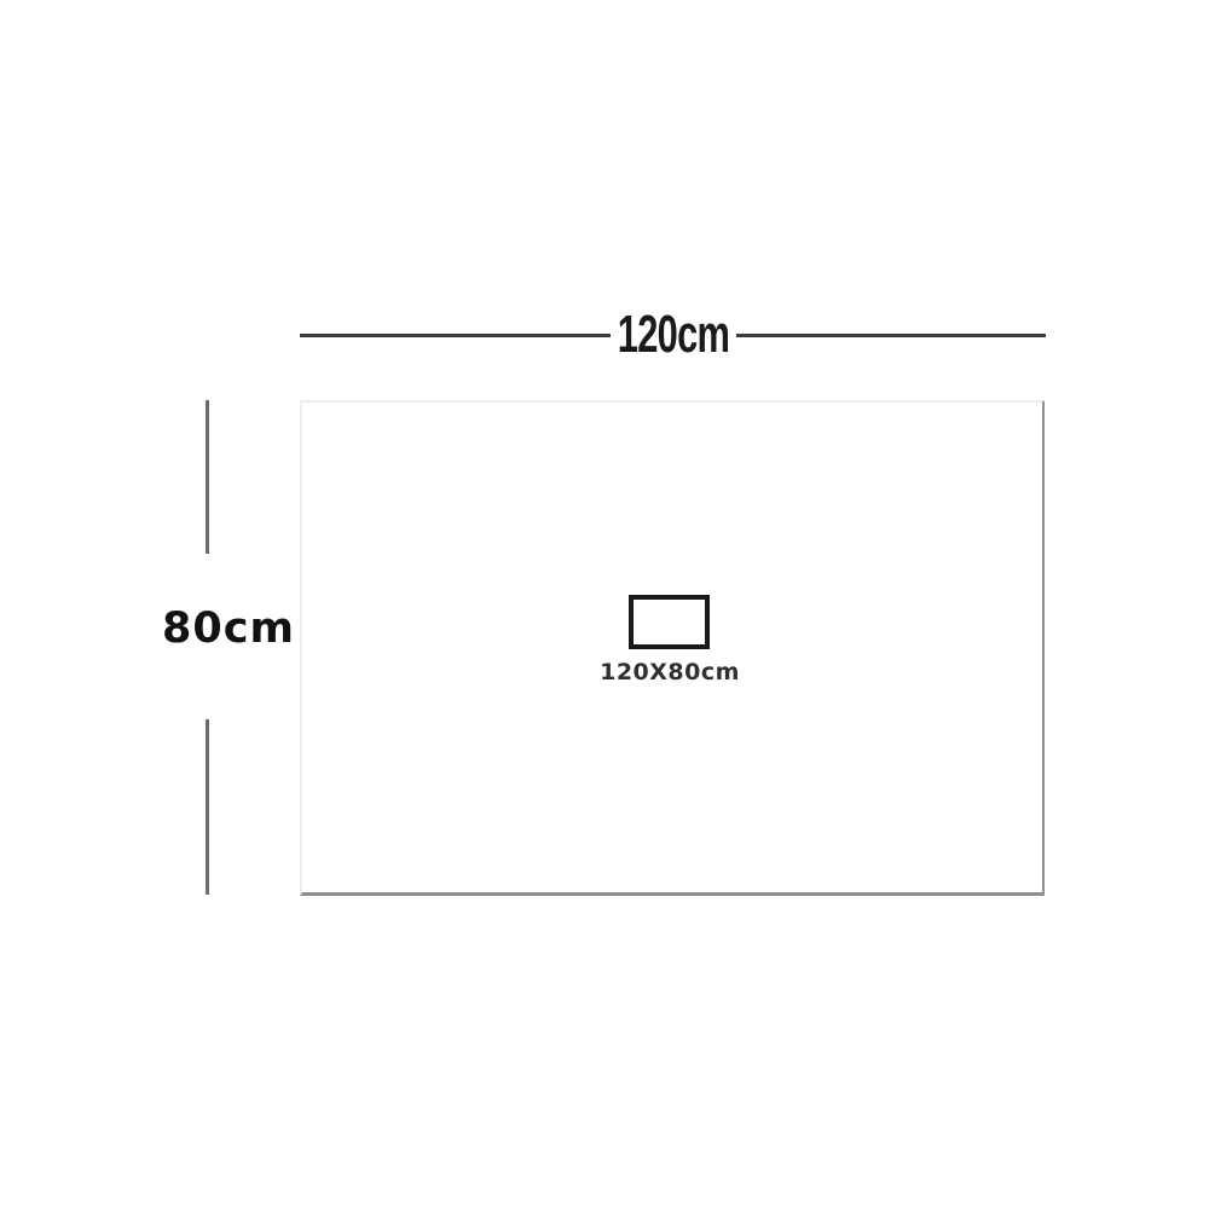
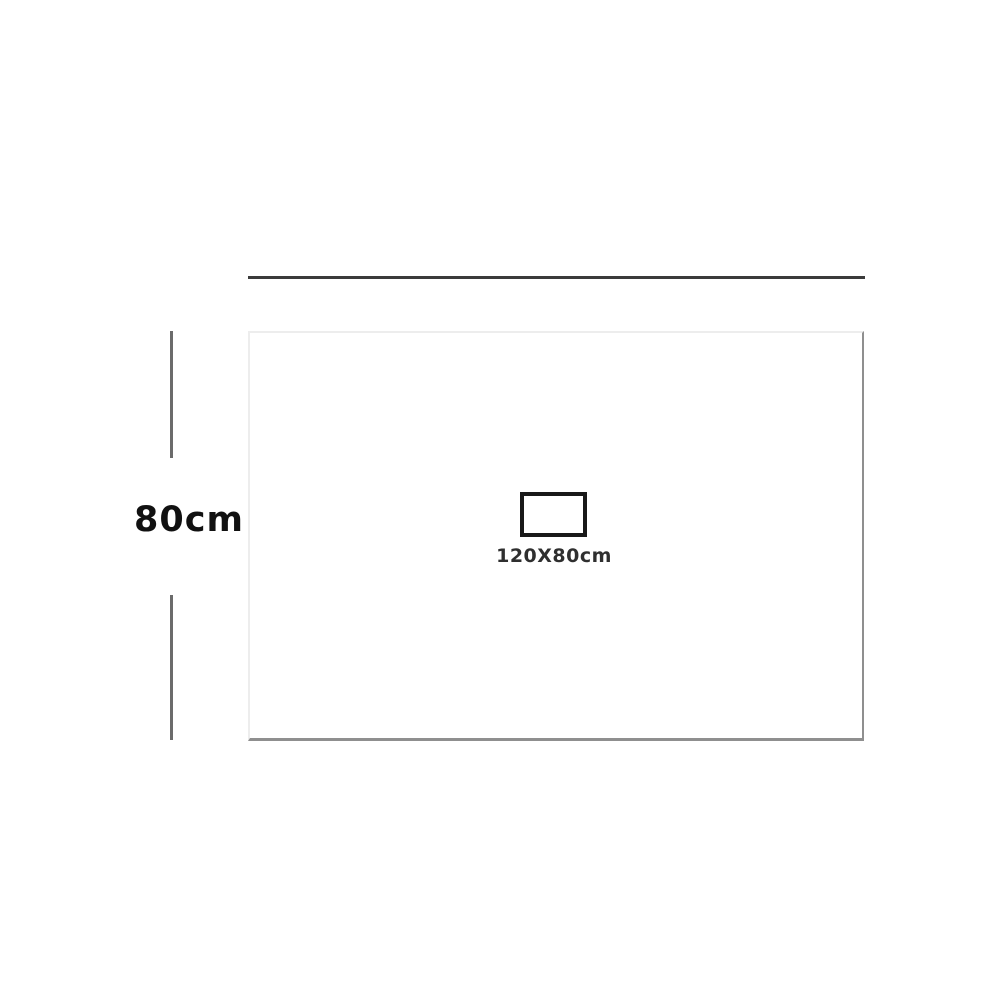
- 120cm
  80cm
  120X80cm
